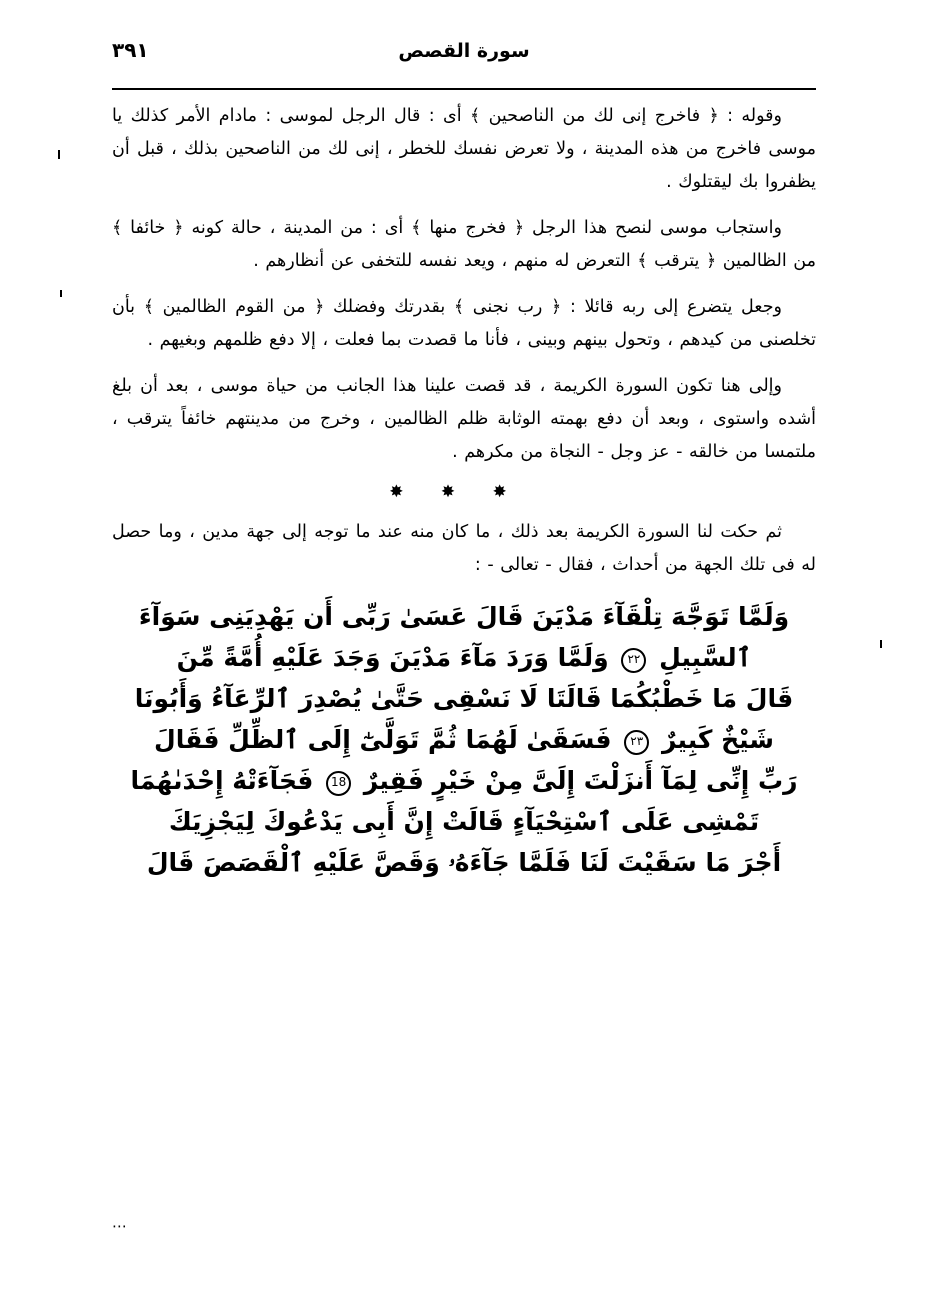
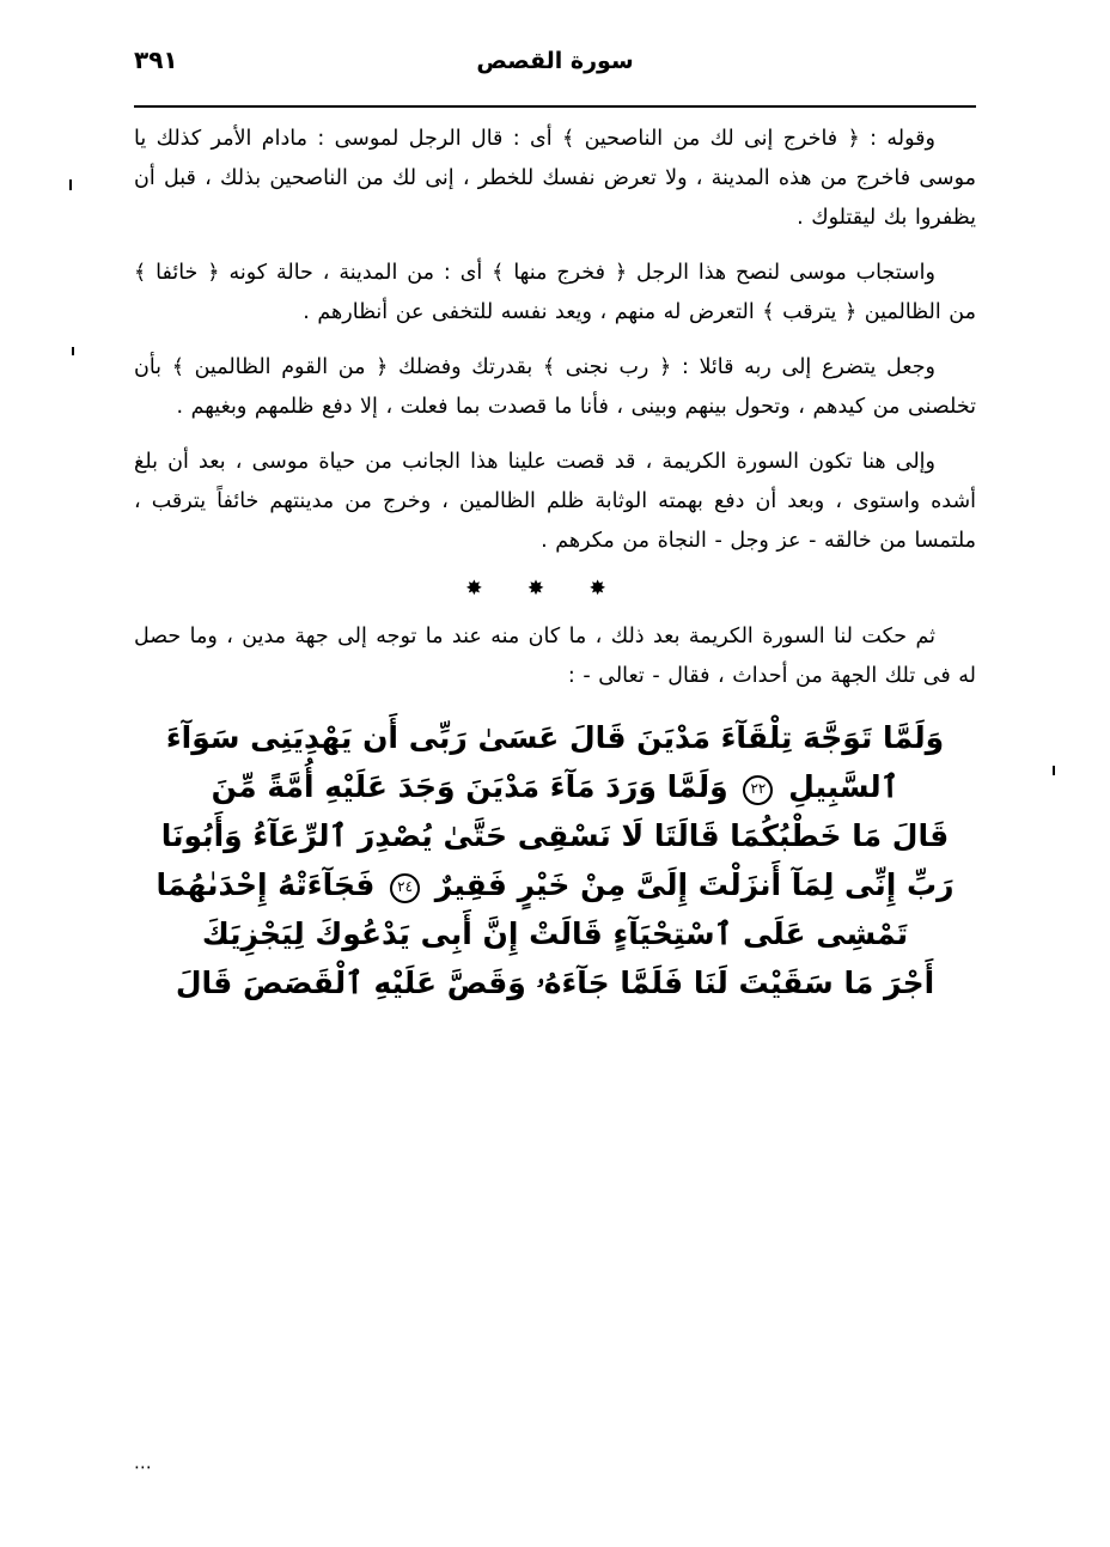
  سورة القصص
  ٣٩١
  وقوله : ﴿ فاخرج إنى لك من الناصحين ﴾ أى : قال الرجل لموسى : مادام الأمر كذلك يا موسى فاخرج من هذه المدينة ، ولا تعرض نفسك للخطر ، إنى لك من الناصحين بذلك ، قبل أن يظفروا بك ليقتلوك .
  واستجاب موسى لنصح هذا الرجل ﴿ فخرج منها ﴾ أى : من المدينة ، حالة كونه ﴿ خائفا ﴾ من الظالمين ﴿ يترقب ﴾ التعرض له منهم ، ويعد نفسه للتخفى عن أنظارهم .
  وجعل يتضرع إلى ربه قائلا : ﴿ رب نجنى ﴾ بقدرتك وفضلك ﴿ من القوم الظالمين ﴾ بأن تخلصنى من كيدهم ، وتحول بينهم وبينى ، فأنا ما قصدت بما فعلت ، إلا دفع ظلمهم وبغيهم .
  وإلى هنا تكون السورة الكريمة ، قد قصت علينا هذا الجانب من حياة موسى ، بعد أن بلغ أشده واستوى ، وبعد أن دفع بهمته الوثابة ظلم الظالمين ، وخرج من مدينتهم خائفاً يترقب ، ملتمسا من خالقه - عز وجل - النجاة من مكرهم .
  ✸ ✸ ✸
  ثم حكت لنا السورة الكريمة بعد ذلك ، ما كان منه عند ما توجه إلى جهة مدين ، وما حصل له فى تلك الجهة من أحداث ، فقال - تعالى - :
  وَلَمَّا تَوَجَّهَ تِلْقَآءَ مَدْيَنَ قَالَ عَسَىٰ رَبِّى أَن يَهْدِيَنِى سَوَآءَ
  ٱلسَّبِيلِ ٢٢ وَلَمَّا وَرَدَ مَآءَ مَدْيَنَ وَجَدَ عَلَيْهِ أُمَّةً مِّنَ
  قَالَ مَا خَطْبُكُمَا قَالَتَا لَا نَسْقِى حَتَّىٰ يُصْدِرَ ٱلرِّعَآءُ وَأَبُونَا
- شَيْخٌ كَبِيرٌ ٢٣ فَسَقَىٰ لَهُمَا ثُمَّ تَوَلَّىٰٓ إِلَى ٱلظِّلِّ فَقَالَ
- رَبِّ إِنِّى لِمَآ أَنزَلْتَ إِلَىَّ مِنْ خَيْرٍ فَقِيرٌ 18 فَجَآءَتْهُ إِحْدَىٰهُمَا
+ رَبِّ إِنِّى لِمَآ أَنزَلْتَ إِلَىَّ مِنْ خَيْرٍ فَقِيرٌ ٢٤ فَجَآءَتْهُ إِحْدَىٰهُمَا
  تَمْشِى عَلَى ٱسْتِحْيَآءٍ قَالَتْ إِنَّ أَبِى يَدْعُوكَ لِيَجْزِيَكَ
  أَجْرَ مَا سَقَيْتَ لَنَا فَلَمَّا جَآءَهُۥ وَقَصَّ عَلَيْهِ ٱلْقَصَصَ قَالَ
  ⋯
